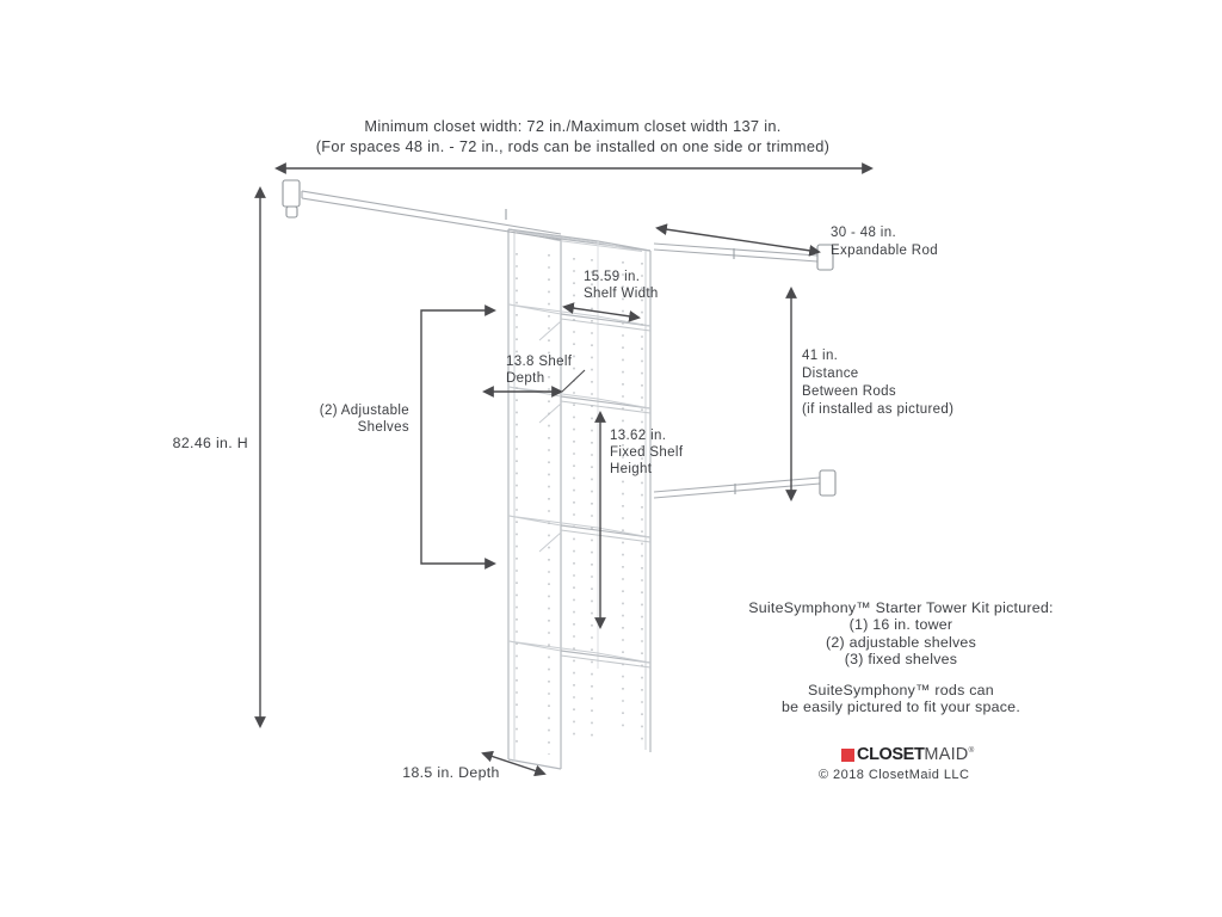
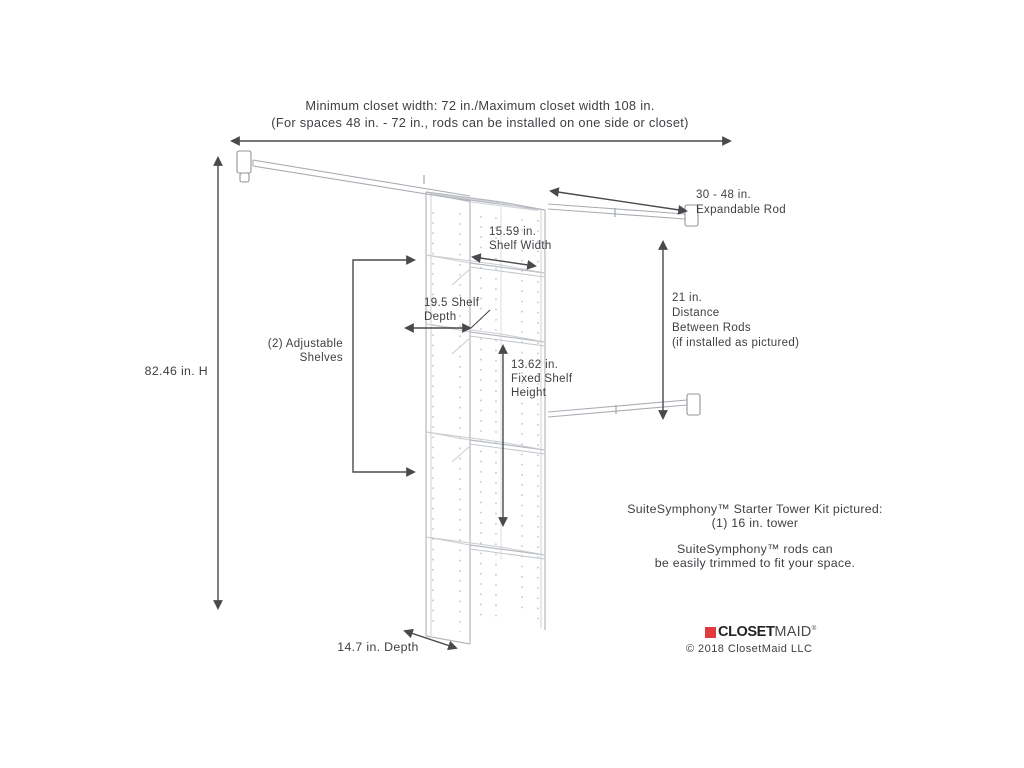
- Minimum closet width: 72 in./Maximum closet width 137 in.
+ Minimum closet width: 72 in./Maximum closet width 108 in.
- (For spaces 48 in. - 72 in., rods can be installed on one side or trimmed)
+ (For spaces 48 in. - 72 in., rods can be installed on one side or closet)
  82.46 in. H
  30 - 48 in.
  Expandable Rod
  15.59 in.
  Shelf Width
- 13.8 Shelf
+ 19.5 Shelf
  Depth
  (2) Adjustable
  Shelves
  13.62 in.
  Fixed Shelf
  Height
- 41 in.
+ 21 in.
  Distance
  Between Rods
  (if installed as pictured)
- 18.5 in. Depth
+ 14.7 in. Depth
  SuiteSymphony™ Starter Tower Kit pictured:
  (1) 16 in. tower
- (2) adjustable shelves
- (3) fixed shelves
  SuiteSymphony™ rods can
- be easily pictured to fit your space.
+ be easily trimmed to fit your space.
  CLOSET
  MAID
  © 2018 ClosetMaid LLC
